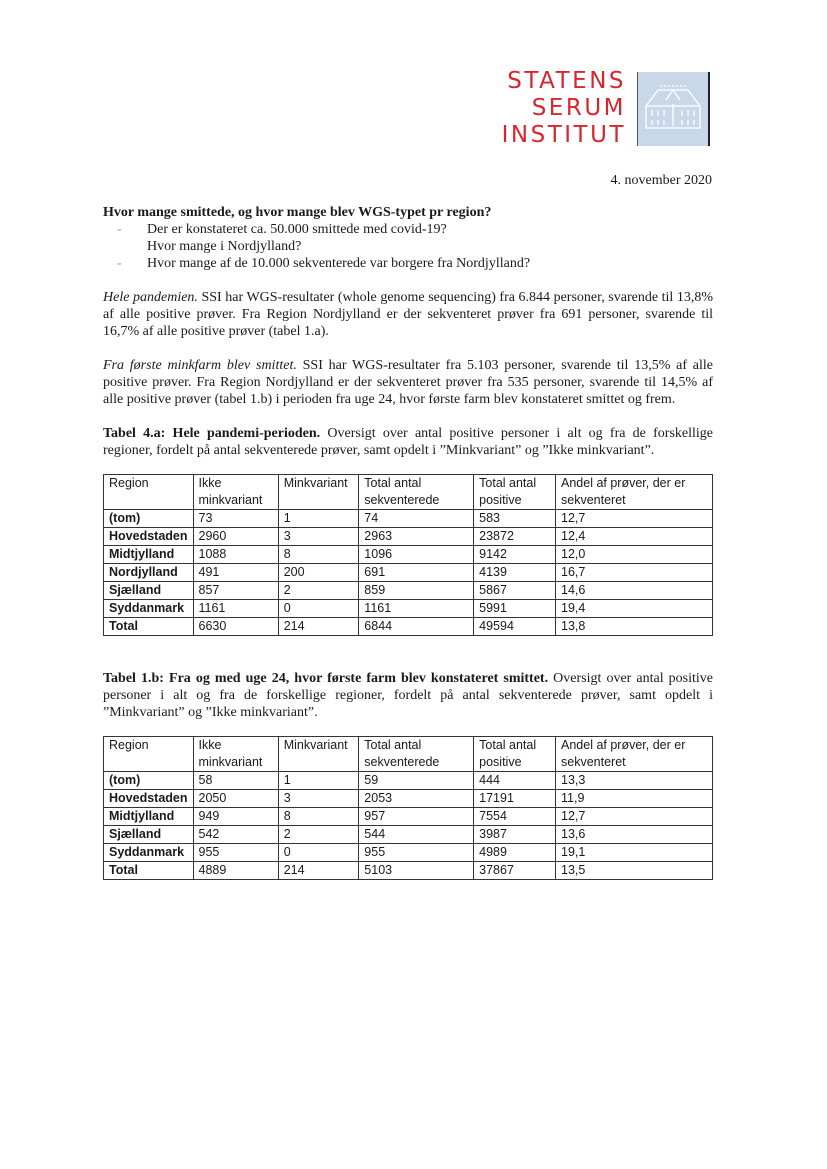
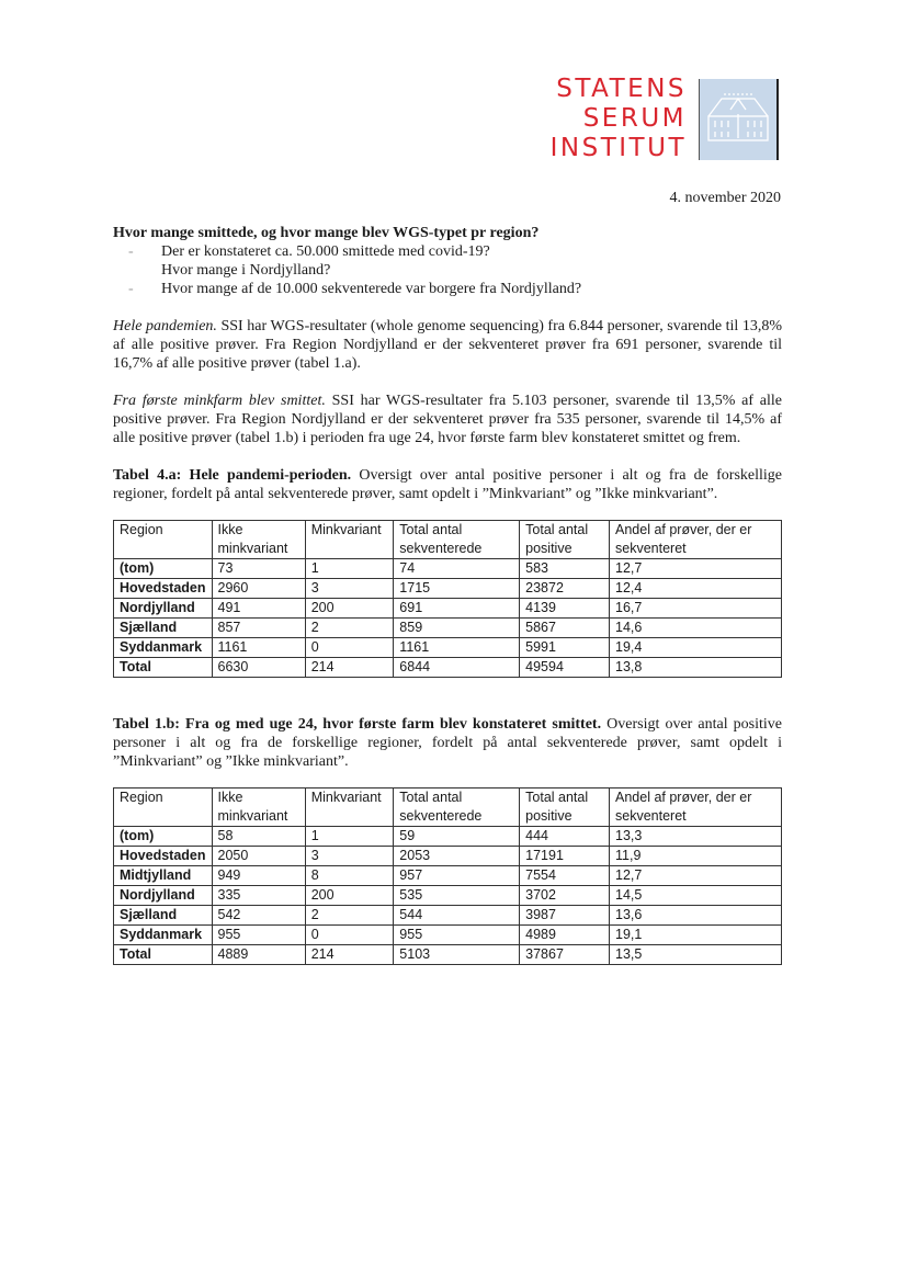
  STATENS
  SERUM
  INSTITUT
  4. november 2020
  Hvor mange smittede, og hvor mange blev WGS-typet pr region?
  -
  Der er konstateret ca. 50.000 smittede med covid-19?
  Hvor mange i Nordjylland?
  -
  Hvor mange af de 10.000 sekventerede var borgere fra Nordjylland?
  Hele pandemien. SSI har WGS-resultater (whole genome sequencing) fra 6.844 personer, svarende til 13,8% af alle positive prøver. Fra Region Nordjylland er der sekventeret prøver fra 691 personer, svarende til 16,7% af alle positive prøver (tabel 1.a).
  Fra første minkfarm blev smittet. SSI har WGS-resultater fra 5.103 personer, svarende til 13,5% af alle positive prøver. Fra Region Nordjylland er der sekventeret prøver fra 535 personer, svarende til 14,5% af alle positive prøver (tabel 1.b) i perioden fra uge 24, hvor første farm blev konstateret smittet og frem.
  Tabel 4.a: Hele pandemi-perioden. Oversigt over antal positive personer i alt og fra de forskellige regioner, fordelt på antal sekventerede prøver, samt opdelt i ”Minkvariant” og ”Ikke minkvariant”.
  Region	Ikke minkvariant	Minkvariant	Total antal sekventerede	Total antal positive	Andel af prøver, der er sekventeret
  (tom)	73	1	74	583	12,7
- Hovedstaden	2960	3	2963	23872	12,4
+ Hovedstaden	2960	3	1715	23872	12,4
- Midtjylland	1088	8	1096	9142	12,0
  Nordjylland	491	200	691	4139	16,7
  Sjælland	857	2	859	5867	14,6
  Syddanmark	1161	0	1161	5991	19,4
  Total	6630	214	6844	49594	13,8
  Tabel 1.b: Fra og med uge 24, hvor første farm blev konstateret smittet. Oversigt over antal positive personer i alt og fra de forskellige regioner, fordelt på antal sekventerede prøver, samt opdelt i ”Minkvariant” og ”Ikke minkvariant”.
  Region	Ikke minkvariant	Minkvariant	Total antal sekventerede	Total antal positive	Andel af prøver, der er sekventeret
  (tom)	58	1	59	444	13,3
  Hovedstaden	2050	3	2053	17191	11,9
  Midtjylland	949	8	957	7554	12,7
+ Nordjylland	335	200	535	3702	14,5
  Sjælland	542	2	544	3987	13,6
  Syddanmark	955	0	955	4989	19,1
  Total	4889	214	5103	37867	13,5
